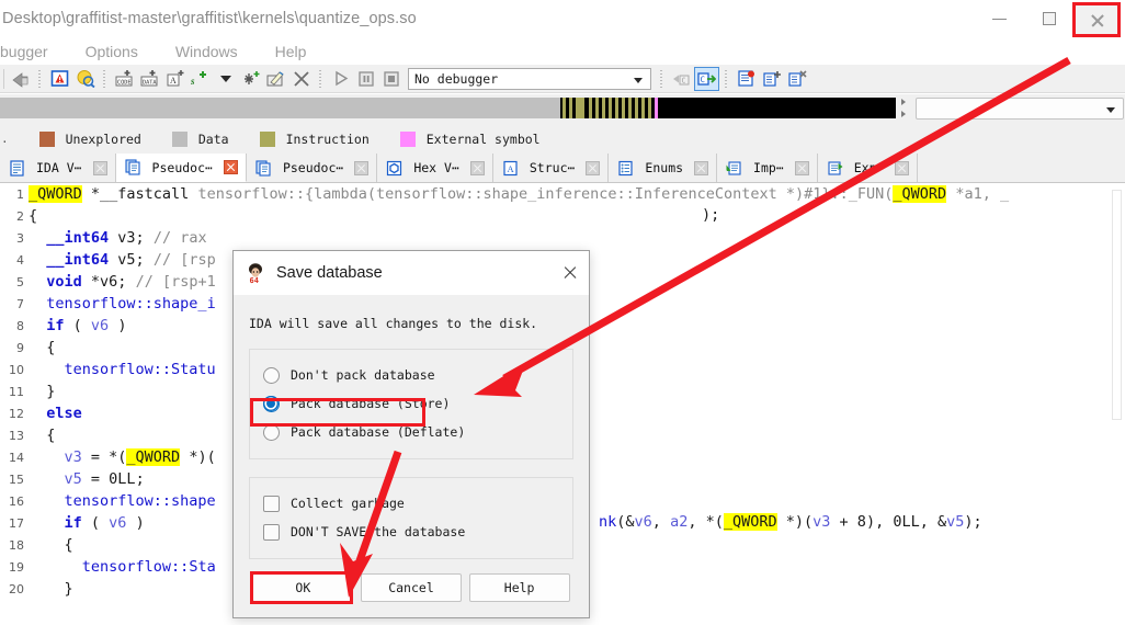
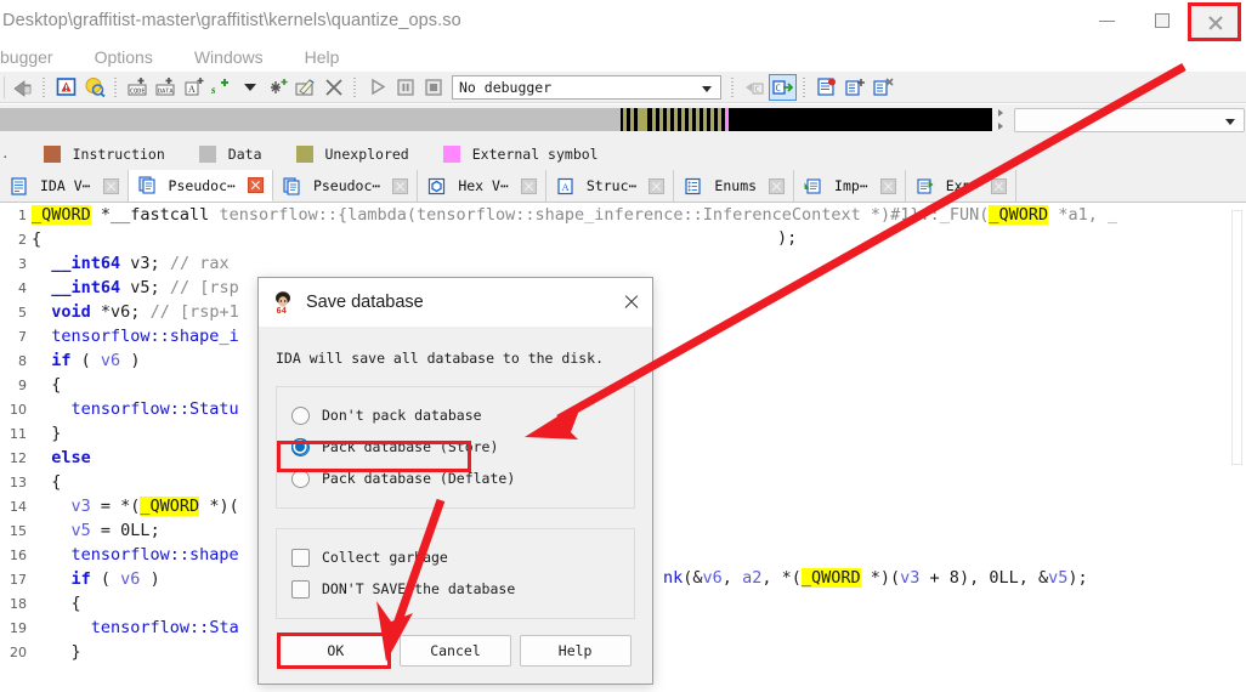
  Desktop\graffitist-master\graffitist\kernels\quantize_ops.so
  bugger
  Options
  Windows
  Help
  A
  s
  No debugger
  C
  C
  .
- Unexplored
+ Instruction
  Data
- Instruction
+ Unexplored
  External symbol
  IDA V⋯
  Pseudoc⋯
  Pseudoc⋯
  Hex V⋯
  A
  Struc⋯
  Enums
  Imp⋯
  1
  _QWORD *__fastcall tensorflow::{lambda(tensorflow::shape_inference::InferenceContext *)#1:_FUN(_QWORD *a1, _
  2
  {
  3
  __int64 v3; // rax
  4
  __int64 v5; // [rsp
  5
  void *v6; // [rsp+1
  7
  tensorflow::shape_i
  8
  if ( v6 )
  9
  {
  10
  tensorflow::Statu
  11
  }
  12
  else
  13
  {
  14
  v3 = *(_QWORD *)(
  15
  v5 = 0LL;
  16
  tensorflow::shape
  17
  if ( v6 )
  18
  {
  19
  tensorflow::Sta
  20
  }
  );
  nk(&v6, a2, *(_QWORD *)(v3 + 8), 0LL, &v5);
  64
  Save database
- IDA will save all changes to the disk.
+ IDA will save all database to the disk.
  Don't pack database
  Pack database (Store)
  Pack database (Deflate)
  Collect garage
  DON'T SAVE the database
  OK
  Cancel
  Help
